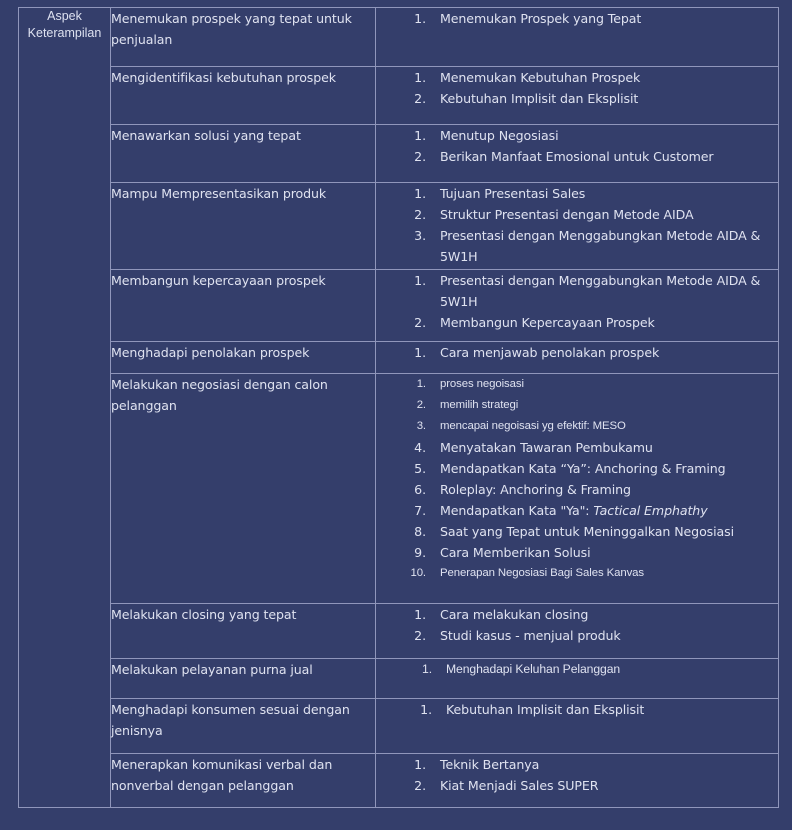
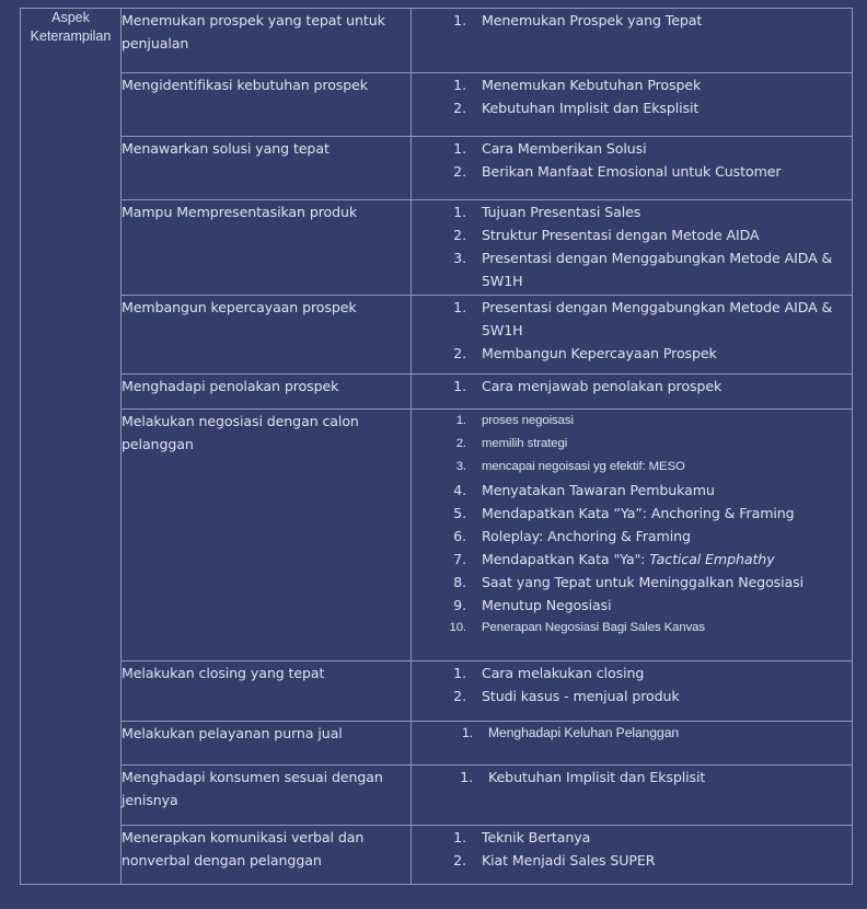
  Aspek Keterampilan	Menemukan prospek yang tepat untuk penjualan	1. Menemukan Prospek yang Tepat
  Mengidentifikasi kebutuhan prospek	1. Menemukan Kebutuhan Prospek2. Kebutuhan Implisit dan Eksplisit
- Menawarkan solusi yang tepat	1. Menutup Negosiasi2. Berikan Manfaat Emosional untuk Customer
+ Menawarkan solusi yang tepat	1. Cara Memberikan Solusi2. Berikan Manfaat Emosional untuk Customer
  Mampu Mempresentasikan produk	1. Tujuan Presentasi Sales2. Struktur Presentasi dengan Metode AIDA3. Presentasi dengan Menggabungkan Metode AIDA & 5W1H
  Membangun kepercayaan prospek	1. Presentasi dengan Menggabungkan Metode AIDA & 5W1H2. Membangun Kepercayaan Prospek
  Menghadapi penolakan prospek	1. Cara menjawab penolakan prospek
- Melakukan negosiasi dengan calon pelanggan	1. proses negoisasi2. memilih strategi3. mencapai negoisasi yg efektif: MESO4. Menyatakan Tawaran Pembukamu5. Mendapatkan Kata “Ya”: Anchoring & Framing6. Roleplay: Anchoring & Framing7. Mendapatkan Kata "Ya": Tactical Emphathy8. Saat yang Tepat untuk Meninggalkan Negosiasi9. Cara Memberikan Solusi10. Penerapan Negosiasi Bagi Sales Kanvas
+ Melakukan negosiasi dengan calon pelanggan	1. proses negoisasi2. memilih strategi3. mencapai negoisasi yg efektif: MESO4. Menyatakan Tawaran Pembukamu5. Mendapatkan Kata “Ya”: Anchoring & Framing6. Roleplay: Anchoring & Framing7. Mendapatkan Kata "Ya": Tactical Emphathy8. Saat yang Tepat untuk Meninggalkan Negosiasi9. Menutup Negosiasi10. Penerapan Negosiasi Bagi Sales Kanvas
  Melakukan closing yang tepat	1. Cara melakukan closing2. Studi kasus - menjual produk
  Melakukan pelayanan purna jual	1. Menghadapi Keluhan Pelanggan
  Menghadapi konsumen sesuai dengan jenisnya	1. Kebutuhan Implisit dan Eksplisit
  Menerapkan komunikasi verbal dan nonverbal dengan pelanggan	1. Teknik Bertanya2. Kiat Menjadi Sales SUPER
